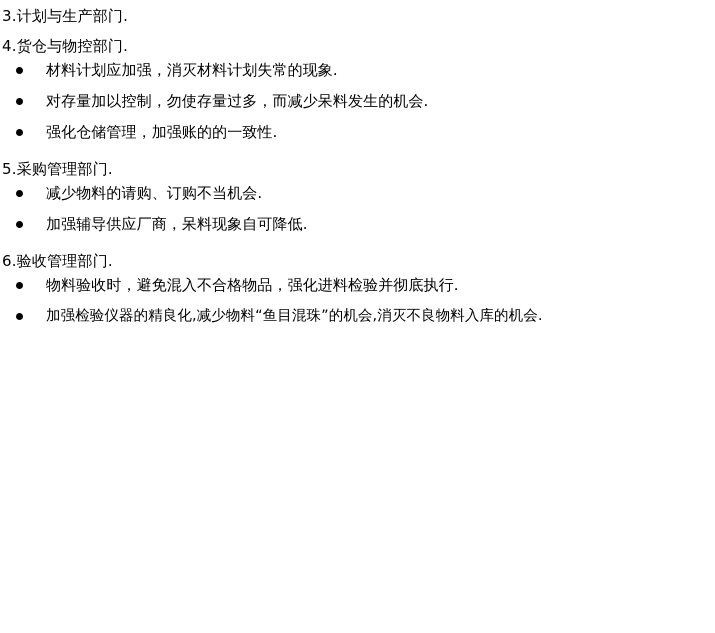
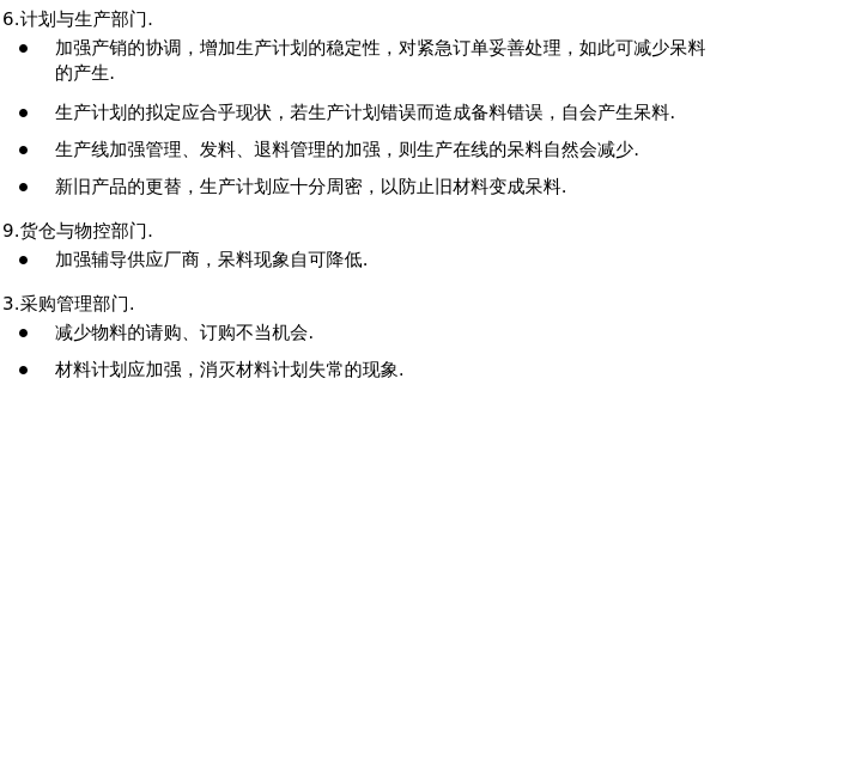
- 3.计划与生产部门.
+ 6.计划与生产部门.
+ 加强产销的协调，增加生产计划的稳定性，对紧急订单妥善处理，如此可减少呆料
+ 的产生.
+ 生产计划的拟定应合乎现状，若生产计划错误而造成备料错误，自会产生呆料.
+ 生产线加强管理、发料、退料管理的加强，则生产在线的呆料自然会减少.
+ 新旧产品的更替，生产计划应十分周密，以防止旧材料变成呆料.
- 4.货仓与物控部门.
+ 9.货仓与物控部门.
- 材料计划应加强，消灭材料计划失常的现象.
+ 加强辅导供应厂商，呆料现象自可降低.
- 对存量加以控制，勿使存量过多，而减少呆料发生的机会.
- 强化仓储管理，加强账的的一致性.
- 5.采购管理部门.
+ 3.采购管理部门.
  减少物料的请购、订购不当机会.
- 加强辅导供应厂商，呆料现象自可降低.
+ 材料计划应加强，消灭材料计划失常的现象.
- 6.验收管理部门.
- 物料验收时，避免混入不合格物品，强化进料检验并彻底执行.
- 加强检验仪器的精良化,减少物料“鱼目混珠”的机会,消灭不良物料入库的机会.
